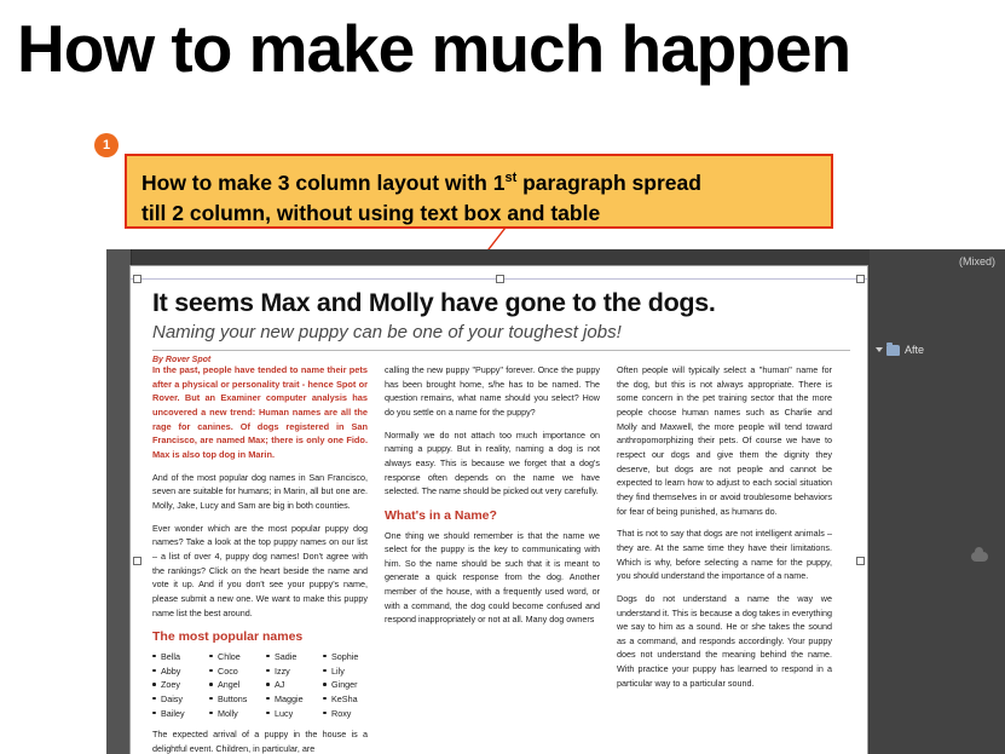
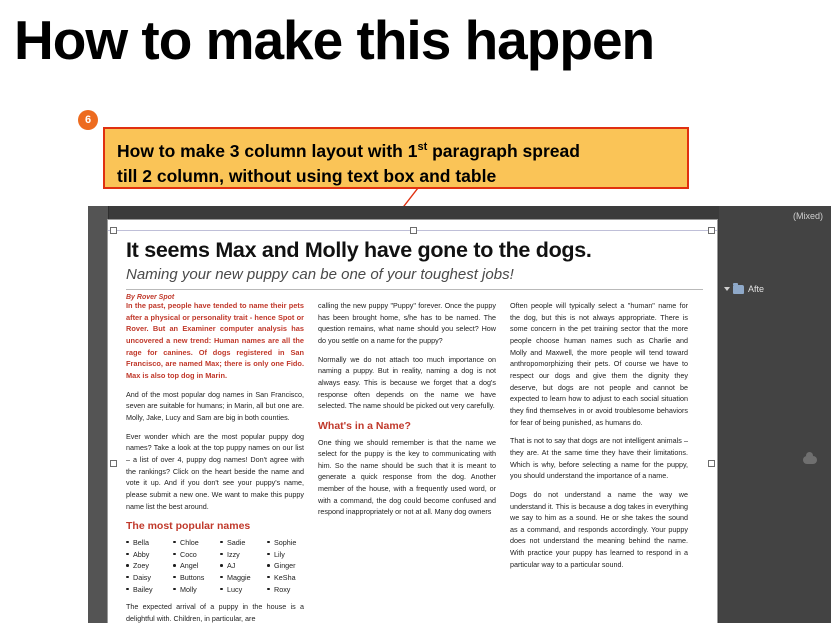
- How to make much happen
+ How to make this happen
- 1
+ 6
  How to make 3 column layout with 1st paragraph spread
  till 2 column, without using text box and table
  (Mixed)
  Afte
  It seems Max and Molly have gone to the dogs.
  Naming your new puppy can be one of your toughest jobs!
  In the past, people have tended to name their pets after a physical or personality trait - hence Spot or Rover. But an Examiner computer analysis has uncovered a new trend: Human names are all the rage for canines. Of dogs registered in San Francisco, are named Max; there is only one Fido. Max is also top dog in Marin.
  And of the most popular dog names in San Francisco, seven are suitable for humans; in Marin, all but one are. Molly, Jake, Lucy and Sam are big in both counties.
  Ever wonder which are the most popular puppy dog names? Take a look at the top puppy names on our list – a list of over 4, puppy dog names! Don't agree with the rankings? Click on the heart beside the name and vote it up. And if you don't see your puppy's name, please submit a new one. We want to make this puppy name list the best around.
  The most popular names
  Bella
  Abby
  Zoey
  Daisy
  Bailey
  Chloe
  Coco
  Angel
  Buttons
  Molly
  Sadie
  Izzy
  AJ
  Maggie
  Lucy
  Sophie
  Lily
  Ginger
  KeSha
  Roxy
- The expected arrival of a puppy in the house is a delightful event. Children, in particular, are
+ The expected arrival of a puppy in the house is a delightful with. Children, in particular, are
  calling the new puppy "Puppy" forever. Once the puppy has been brought home, s/he has to be named. The question remains, what name should you select? How do you settle on a name for the puppy?
  Normally we do not attach too much importance on naming a puppy. But in reality, naming a dog is not always easy. This is because we forget that a dog's response often depends on the name we have selected. The name should be picked out very carefully.
  What's in a Name?
  One thing we should remember is that the name we select for the puppy is the key to communicating with him. So the name should be such that it is meant to generate a quick response from the dog. Another member of the house, with a frequently used word, or with a command, the dog could become confused and respond inappropriately or not at all. Many dog owners
  Often people will typically select a "human" name for the dog, but this is not always appropriate. There is some concern in the pet training sector that the more people choose human names such as Charlie and Molly and Maxwell, the more people will tend toward anthropomorphizing their pets. Of course we have to respect our dogs and give them the dignity they deserve, but dogs are not people and cannot be expected to learn how to adjust to each social situation they find themselves in or avoid troublesome behaviors for fear of being punished, as humans do.
  That is not to say that dogs are not intelligent animals – they are. At the same time they have their limitations. Which is why, before selecting a name for the puppy, you should understand the importance of a name.
  Dogs do not understand a name the way we understand it. This is because a dog takes in everything we say to him as a sound. He or she takes the sound as a command, and responds accordingly. Your puppy does not understand the meaning behind the name. With practice your puppy has learned to respond in a particular way to a particular sound.
